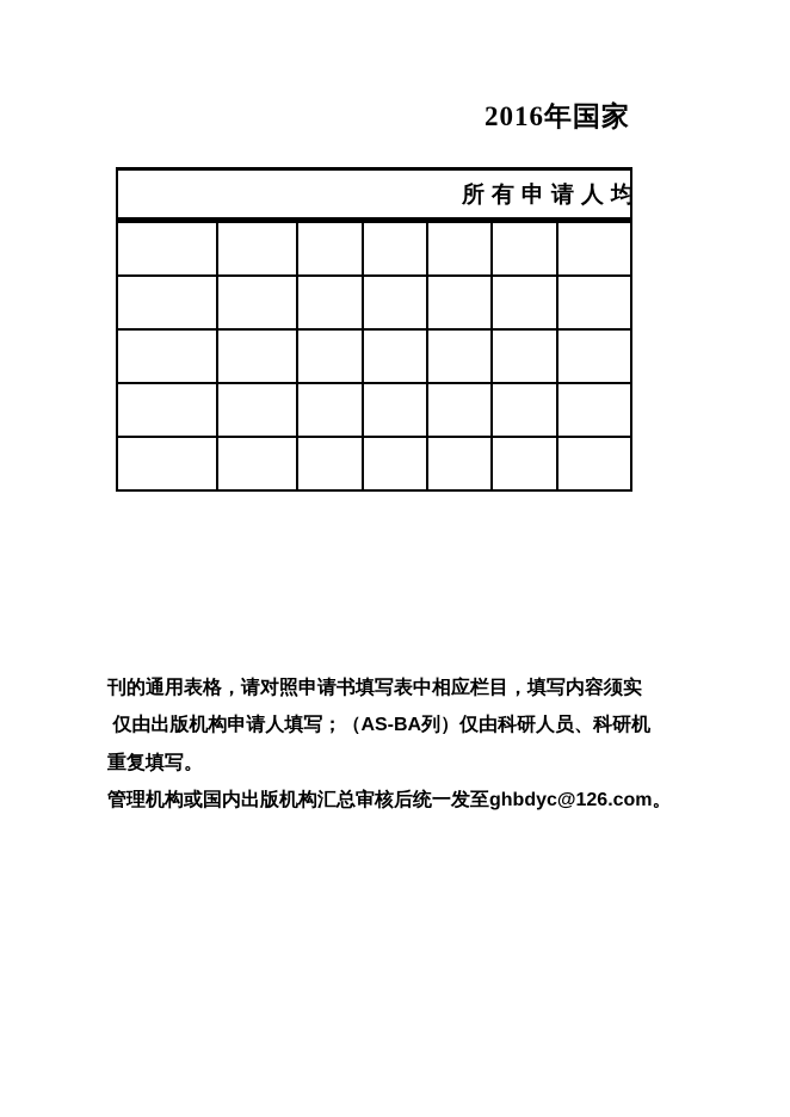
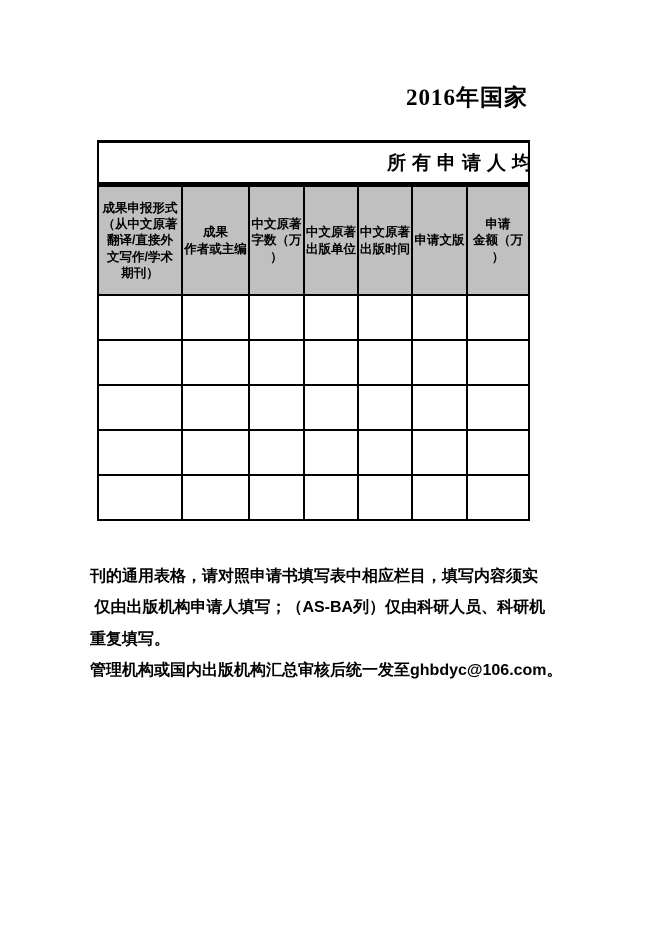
  2016年国家
  所有申请人均
+ 成果申报形式 （从中文原著 翻译/直接外 文写作/学术 期刊）	成果 作者或主编	中文原著 字数（万 ）	中文原著 出版单位	中文原著 出版时间	申请文版	申请 金额（万 ）
  刊的通用表格，请对照申请书填写表中相应栏目，填写内容须实
  仅由出版机构申请人填写；（AS-BA列）仅由科研人员、科研机
  重复填写。
- 管理机构或国内出版机构汇总审核后统一发至ghbdyc@126.com。
+ 管理机构或国内出版机构汇总审核后统一发至ghbdyc@106.com。
